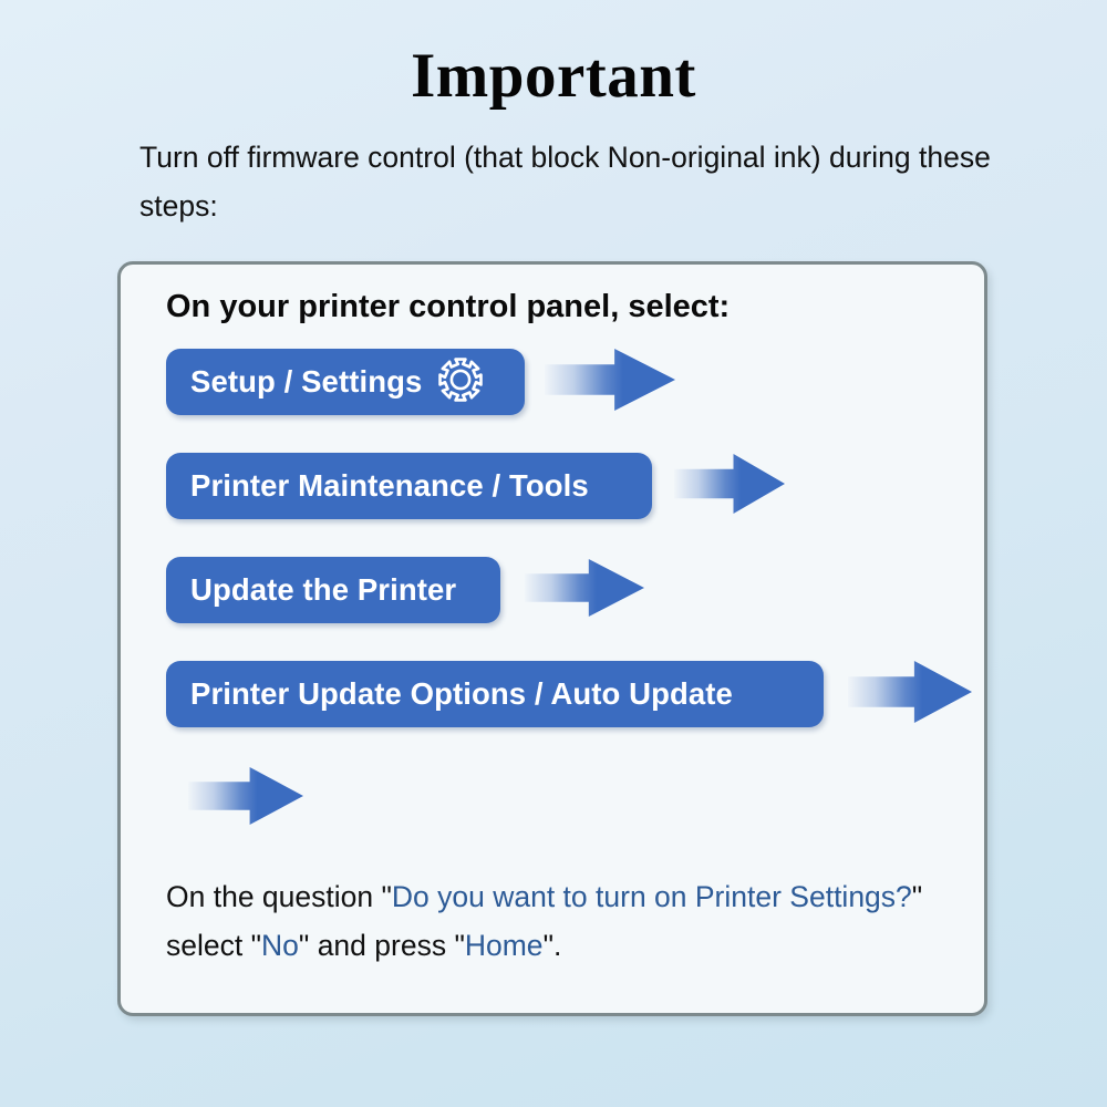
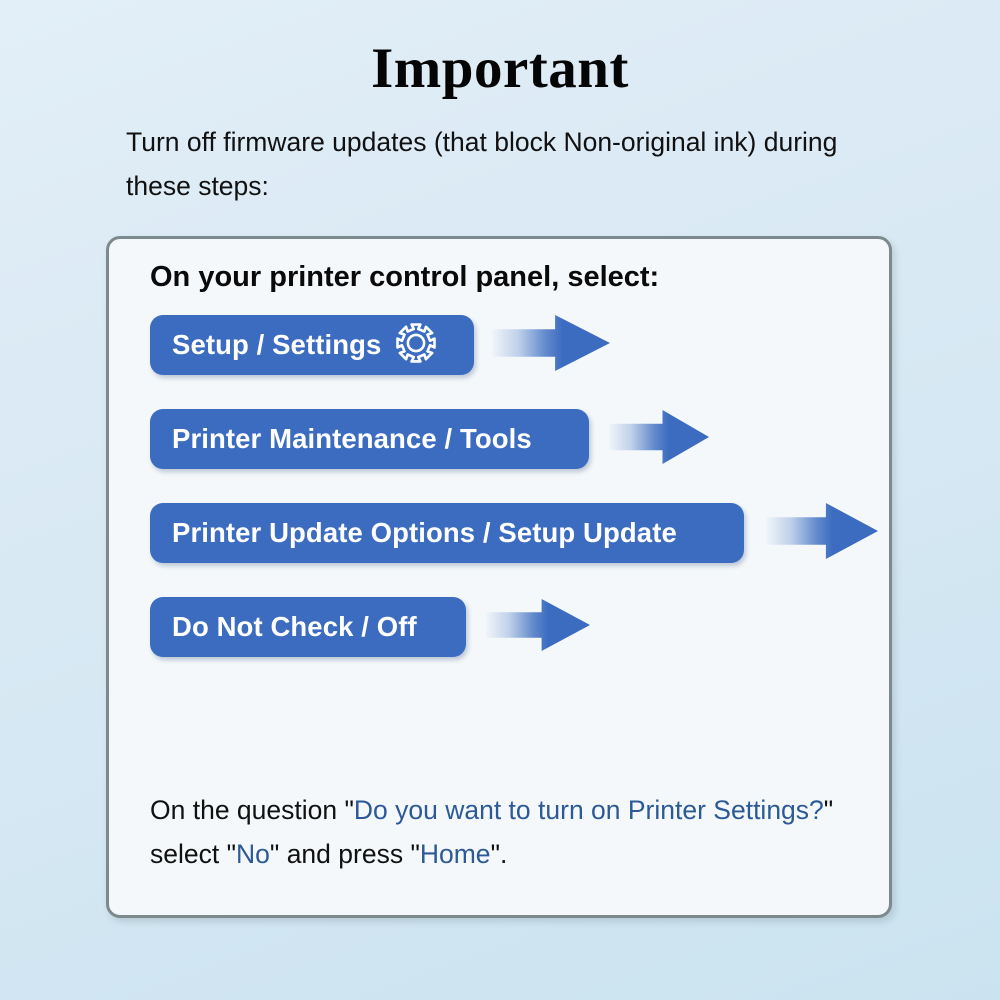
  Important
- Turn off firmware control (that block Non-original ink) during these steps:
+ Turn off firmware updates (that block Non-original ink) during these steps:
  On your printer control panel, select:
  Setup / Settings
  Printer Maintenance / Tools
- Update the Printer
- Printer Update Options / Auto Update
+ Printer Update Options / Setup Update
+ Do Not Check / Off
  On the question "Do you want to turn on Printer Settings?" select "No" and press "Home".
